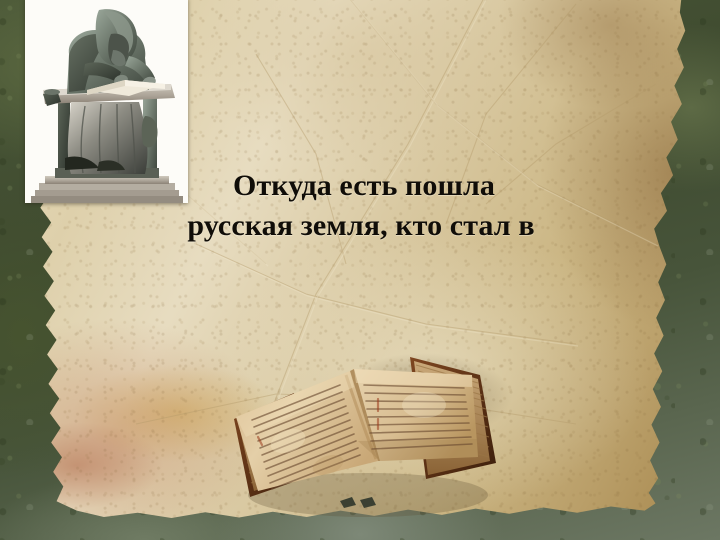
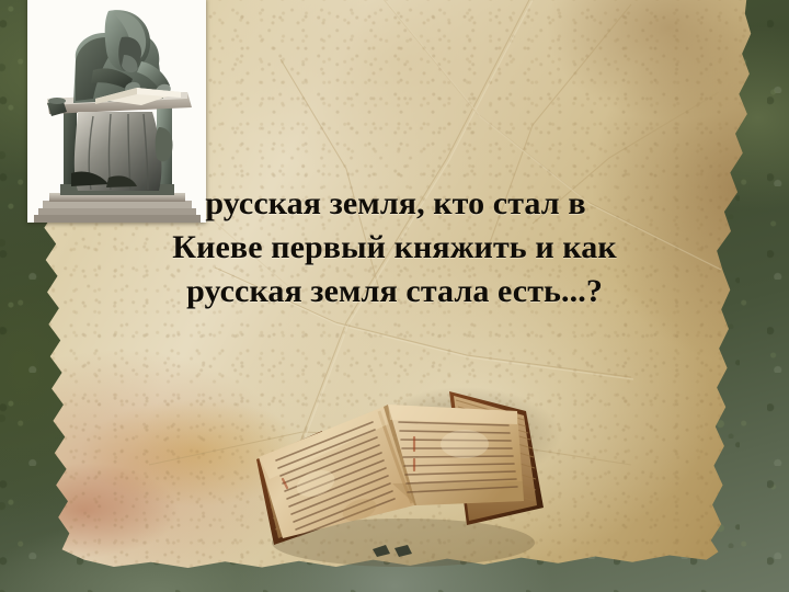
- Откуда есть пошла
  русская земля, кто стал в
+ Киеве первый княжить и как
+ русская земля стала есть...?
